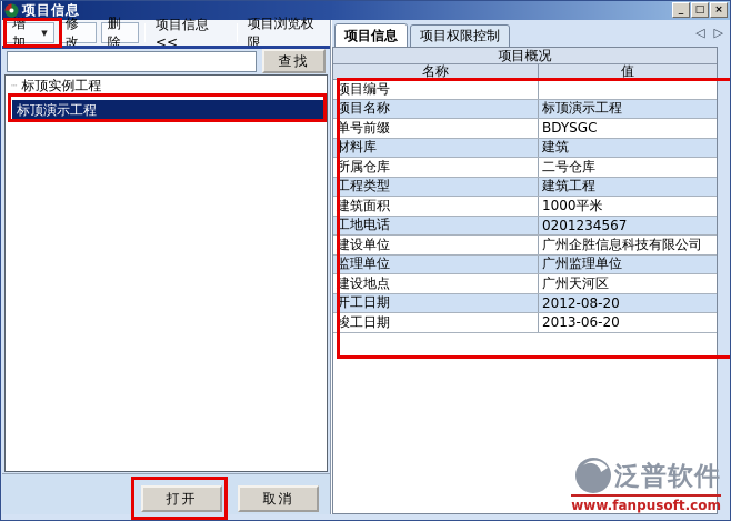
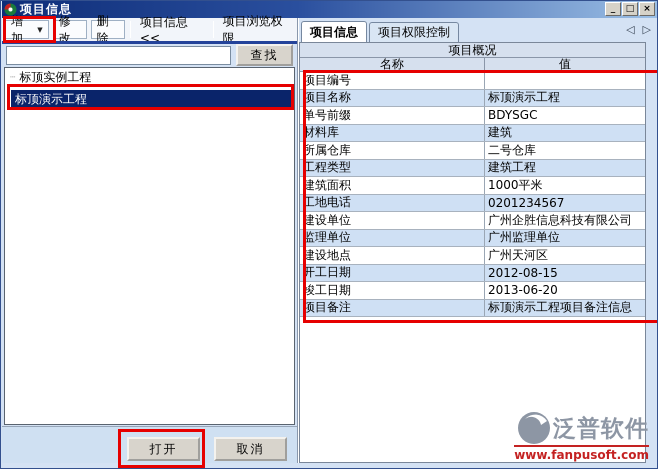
  项目信息
  _
  □
  ×
  增加
  ▼
  修改
  删除
  项目信息<<
  项目浏览权限
  查找
  ┄
  标顶实例工程
  标顶演示工程
  打开
  取消
  项目信息
  项目权限控制
  ◁
  ▷
  项目概况
  名称
  值
  项目编号
  项目名称
  标顶演示工程
  单号前缀
  BDYSGC
  材料库
  建筑
  所属仓库
  二号仓库
  工程类型
  建筑工程
  建筑面积
  1000平米
  工地电话
  0201234567
  建设单位
  广州企胜信息科技有限公司
  监理单位
  广州监理单位
  建设地点
  广州天河区
  开工日期
- 2012-08-20
+ 2012-08-15
  竣工日期
  2013-06-20
+ 项目备注
+ 标顶演示工程项目备注信息
  泛普软件
  www.fanpusoft.com
